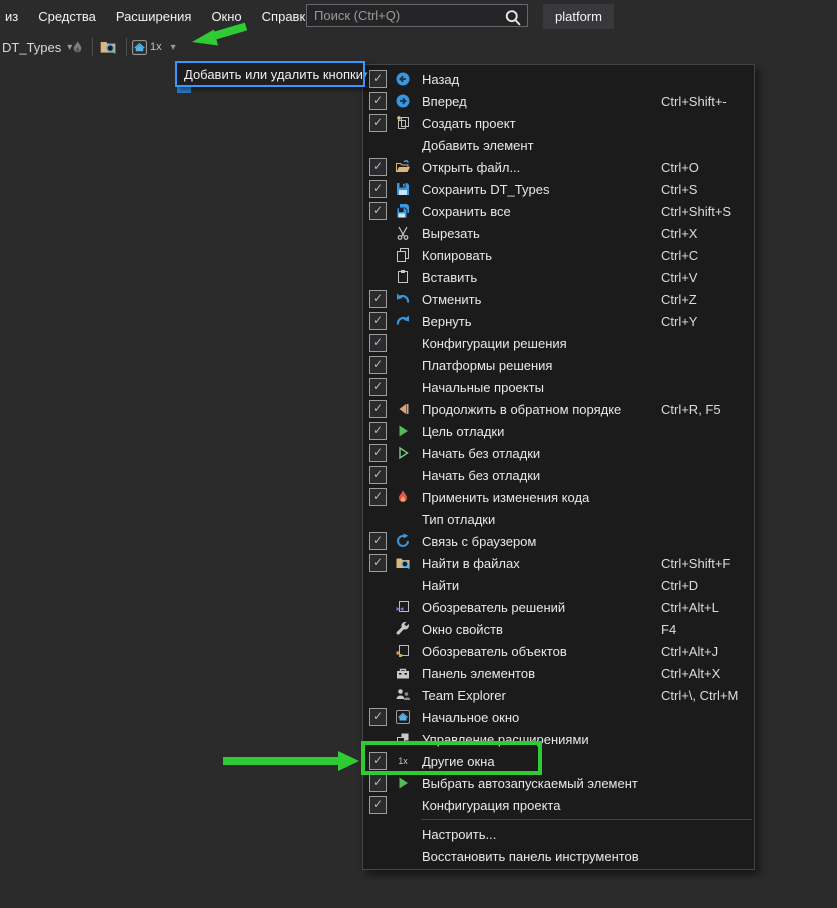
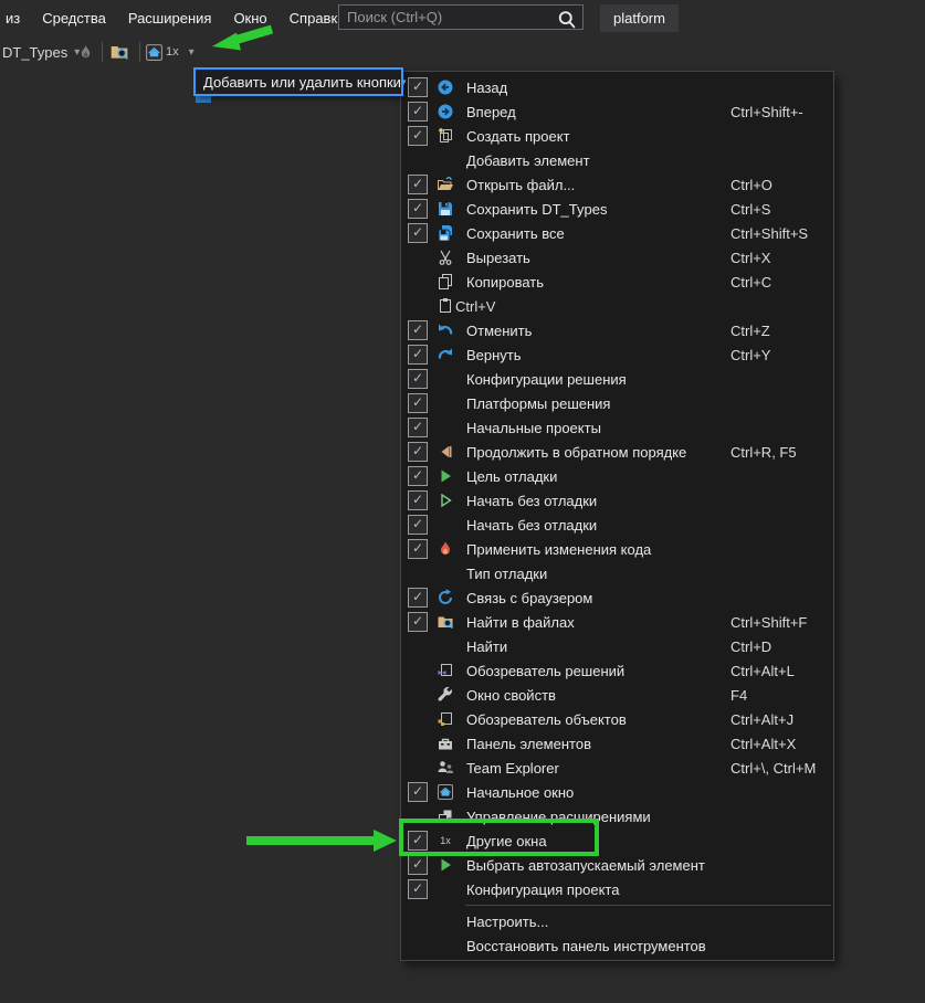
  из
  Средства
  Расширения
  Окно
  Справк
  Поиск (Ctrl+Q)
  platform
  DT_Types
  ▾
  1x
  ▾
  Добавить или удалить кнопки
  ▾
  ✓
  Назад
  ✓
  Вперед
  Ctrl+Shift+-
  ✓
  Создать проект
  Добавить элемент
  ✓
  Открыть файл...
  Ctrl+O
  ✓
  Сохранить DT_Types
  Ctrl+S
  ✓
  Сохранить все
  Ctrl+Shift+S
  Вырезать
  Ctrl+X
  Копировать
  Ctrl+C
- Вставить
  Ctrl+V
  ✓
  Отменить
  Ctrl+Z
  ✓
  Вернуть
  Ctrl+Y
  ✓
  Конфигурации решения
  ✓
  Платформы решения
  ✓
  Начальные проекты
  ✓
  Продолжить в обратном порядке
  Ctrl+R, F5
  ✓
  Цель отладки
  ✓
  Начать без отладки
  ✓
  Начать без отладки
  ✓
  Применить изменения кода
  Тип отладки
  ✓
  Связь с браузером
  ✓
  Найти в файлах
  Ctrl+Shift+F
  Найти
  Ctrl+D
  Обозреватель решений
  Ctrl+Alt+L
  Окно свойств
  F4
  Обозреватель объектов
  Ctrl+Alt+J
  Панель элементов
  Ctrl+Alt+X
  Team Explorer
  Ctrl+\, Ctrl+M
  ✓
  Начальное окно
  Управление расширениями
  ✓
  1x
  Другие окна
  ✓
  Выбрать автозапускаемый элемент
  ✓
  Конфигурация проекта
  Настроить...
  Восстановить панель инструментов
